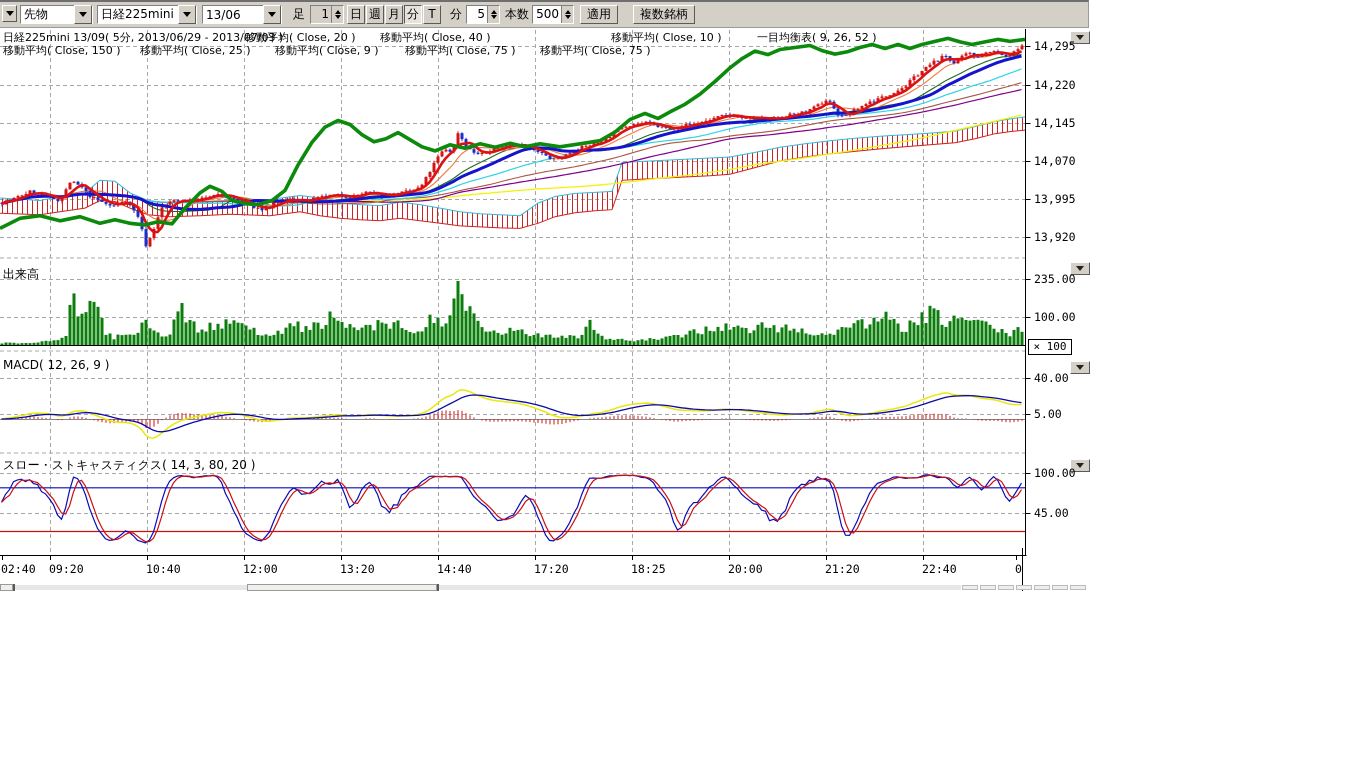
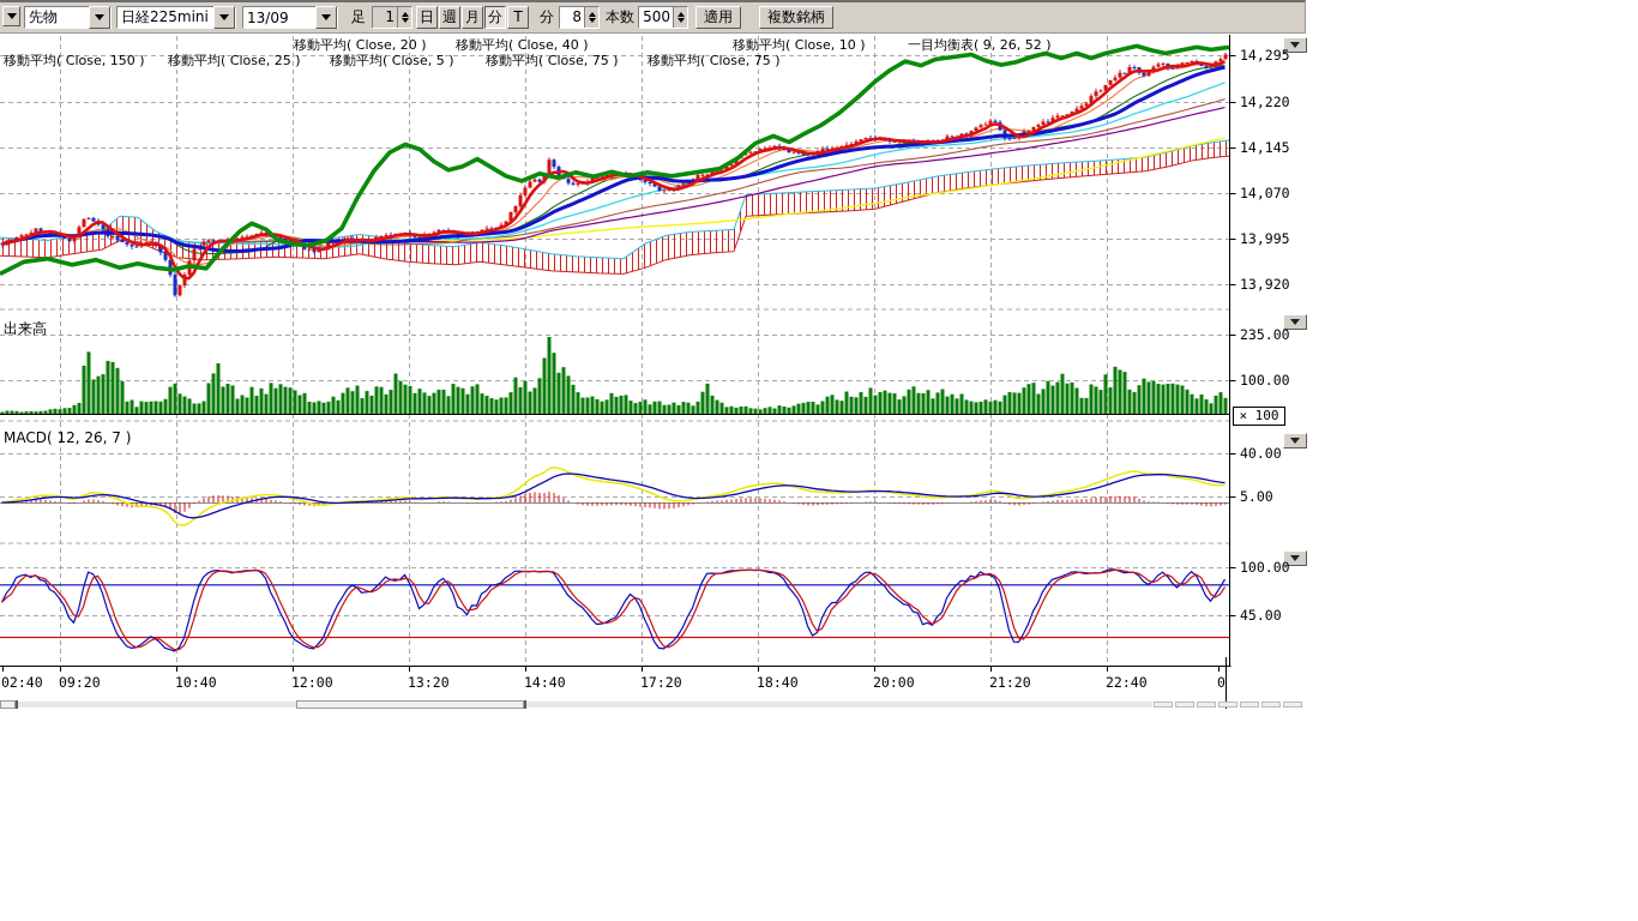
  先物
  日経225mini
- 13/06
+ 13/09
  足
  1
  日
  週
  月
  分
  T
  分
- 5
+ 8
  本数
  500
  適用
  複数銘柄
- 日経225mini 13/09( 5分, 2013/06/29 - 2013/07/03 )
  移動平均( Close, 20 )
  移動平均( Close, 40 )
  移動平均( Close, 10 )
  一目均衡表( 9, 26, 52 )
  移動平均( Close, 150 )
  移動平均( Close, 25 )
- 移動平均( Close, 9 )
+ 移動平均( Close, 5 )
  移動平均( Close, 75 )
  移動平均( Close, 75 )
  出来高
- MACD( 12, 26, 9 )
+ MACD( 12, 26, 7 )
- スロー・ストキャスティクス( 14, 3, 80, 20 )
  × 100
  14,295
  14,220
  14,145
  14,070
  13,995
  13,920
  235.00
  100.00
  40.00
  5.00
  100.00
  45.00
  02:40
  09:20
  10:40
  12:00
  13:20
  14:40
  17:20
- 18:25
+ 18:40
  20:00
  21:20
  22:40
  0
